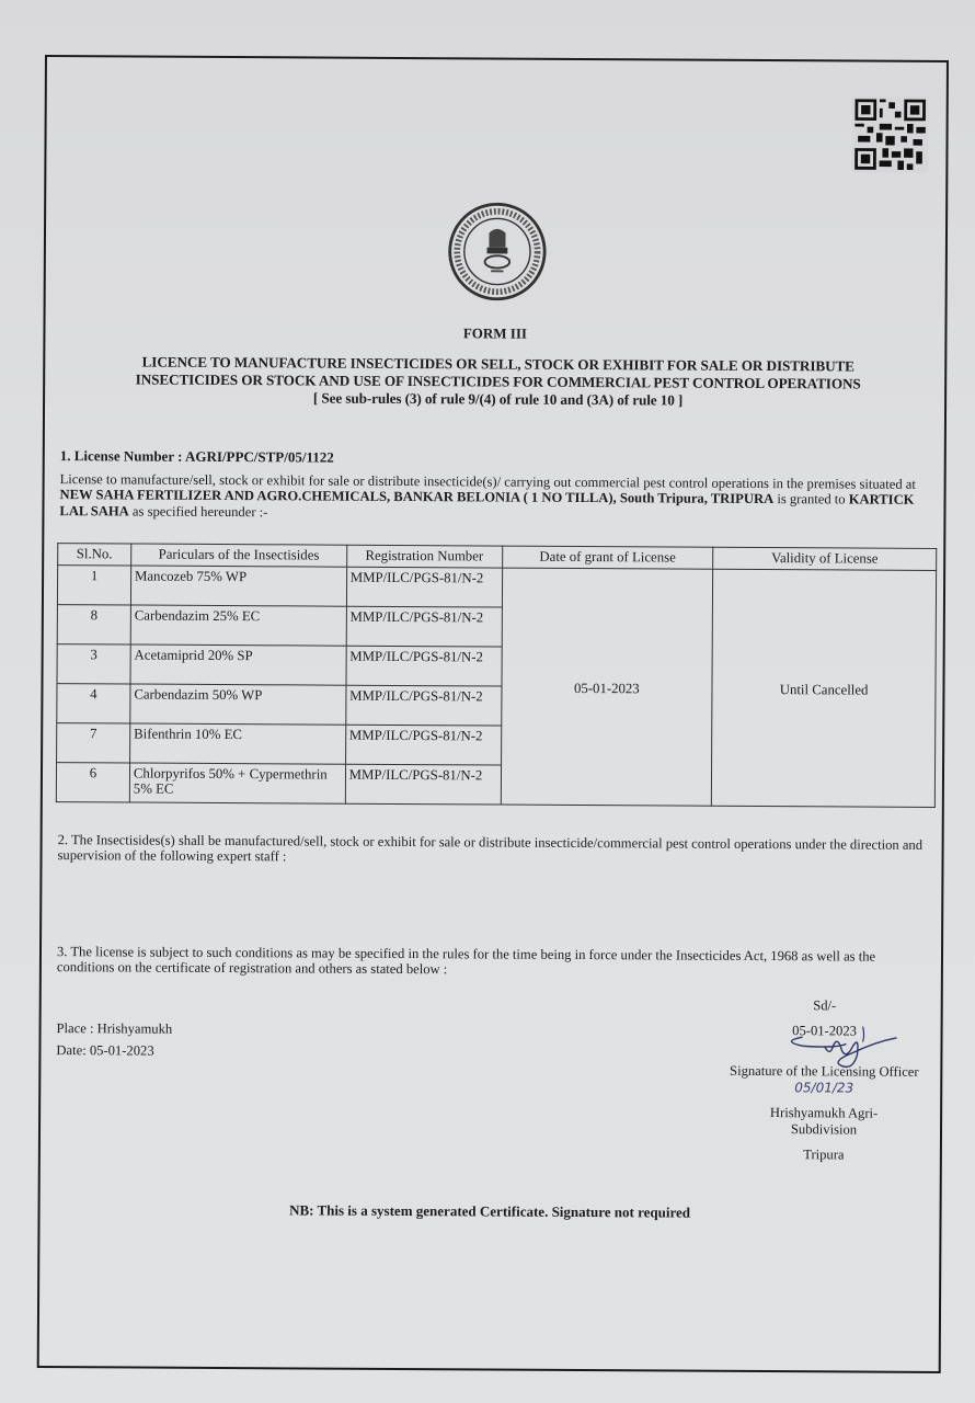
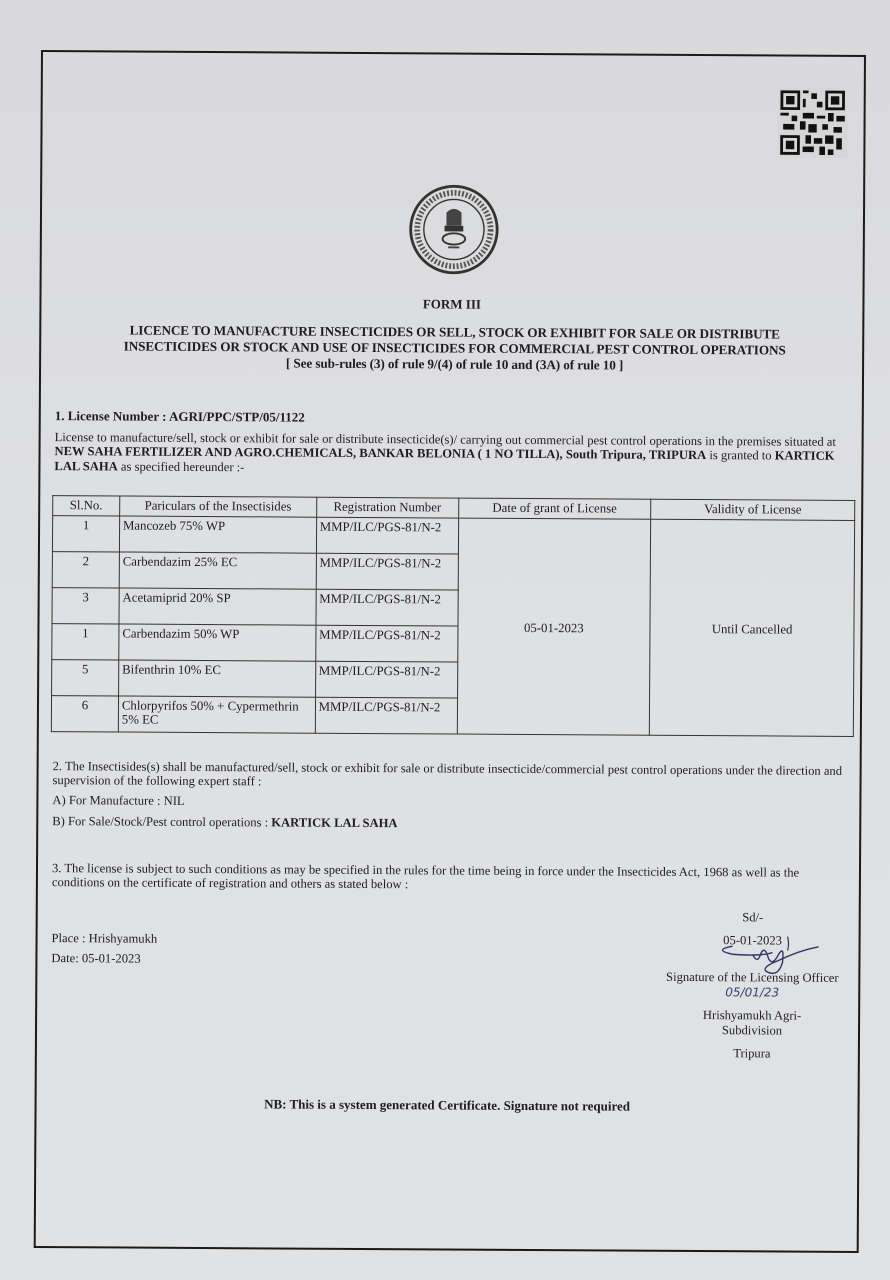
  FORM III
  LICENCE TO MANUFACTURE INSECTICIDES OR SELL, STOCK OR EXHIBIT FOR SALE OR DISTRIBUTE
  INSECTICIDES OR STOCK AND USE OF INSECTICIDES FOR COMMERCIAL PEST CONTROL OPERATIONS
  [ See sub-rules (3) of rule 9/(4) of rule 10 and (3A) of rule 10 ]
  1. License Number : AGRI/PPC/STP/05/1122
  License to manufacture/sell, stock or exhibit for sale or distribute insecticide(s)/ carrying out commercial pest control operations in the premises situated at NEW SAHA FERTILIZER AND AGRO.CHEMICALS, BANKAR BELONIA ( 1 NO TILLA), South Tripura, TRIPURA is granted to KARTICK LAL SAHA as specified hereunder :-
  Sl.No.	Pariculars of the Insectisides	Registration Number	Date of grant of License	Validity of License
  1	Mancozeb 75% WP	MMP/ILC/PGS-81/N-2	05-01-2023	Until Cancelled
- 8	Carbendazim 25% EC	MMP/ILC/PGS-81/N-2
+ 2	Carbendazim 25% EC	MMP/ILC/PGS-81/N-2
  3	Acetamiprid 20% SP	MMP/ILC/PGS-81/N-2
- 4	Carbendazim 50% WP	MMP/ILC/PGS-81/N-2
+ 1	Carbendazim 50% WP	MMP/ILC/PGS-81/N-2
- 7	Bifenthrin 10% EC	MMP/ILC/PGS-81/N-2
+ 5	Bifenthrin 10% EC	MMP/ILC/PGS-81/N-2
  6	Chlorpyrifos 50% + Cypermethrin 5% EC	MMP/ILC/PGS-81/N-2
  2. The Insectisides(s) shall be manufactured/sell, stock or exhibit for sale or distribute insecticide/commercial pest control operations under the direction and supervision of the following expert staff :
+ A) For Manufacture : NIL
+ B) For Sale/Stock/Pest control operations : KARTICK LAL SAHA
  3. The license is subject to such conditions as may be specified in the rules for the time being in force under the Insecticides Act, 1968 as well as the conditions on the certificate of registration and others as stated below :
  Place : Hrishyamukh
  Date: 05-01-2023
  Sd/-
  05-01-2023
  Signature of the Licensing Officer 05/01/23
  Hrishyamukh Agri-
  Subdivision
  Tripura
  NB: This is a system generated Certificate. Signature not required
